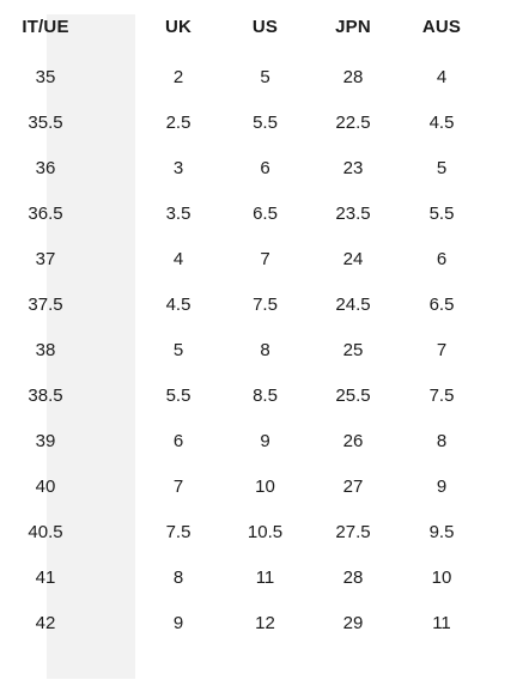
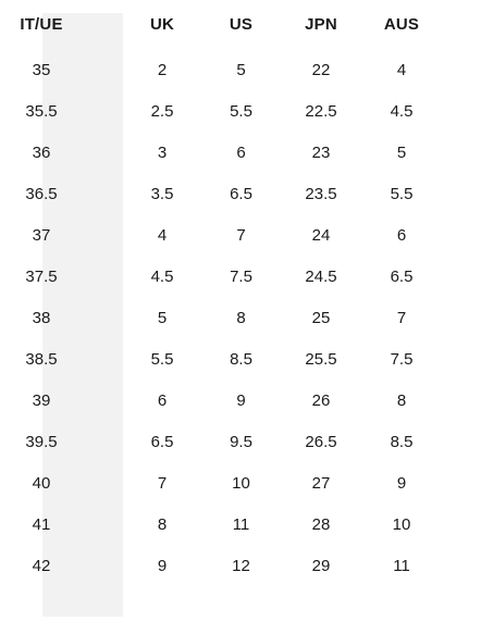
  IT/UE	UK	US	JPN	AUS
- 35	2	5	28	4
+ 35	2	5	22	4
  35.5	2.5	5.5	22.5	4.5
  36	3	6	23	5
  36.5	3.5	6.5	23.5	5.5
  37	4	7	24	6
  37.5	4.5	7.5	24.5	6.5
  38	5	8	25	7
  38.5	5.5	8.5	25.5	7.5
  39	6	9	26	8
+ 39.5	6.5	9.5	26.5	8.5
  40	7	10	27	9
- 40.5	7.5	10.5	27.5	9.5
  41	8	11	28	10
  42	9	12	29	11
